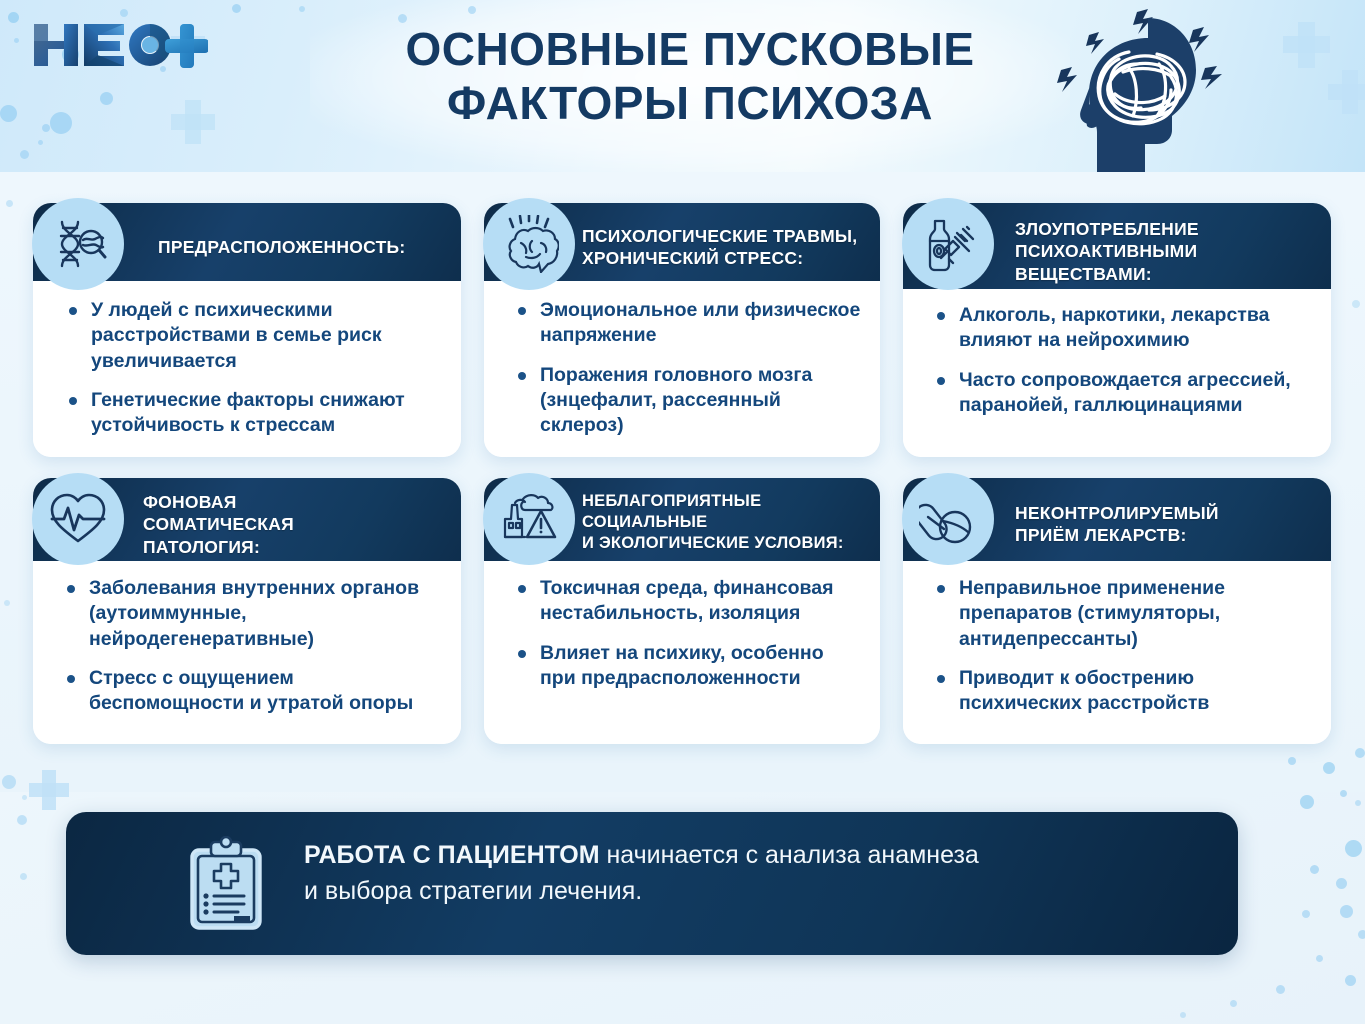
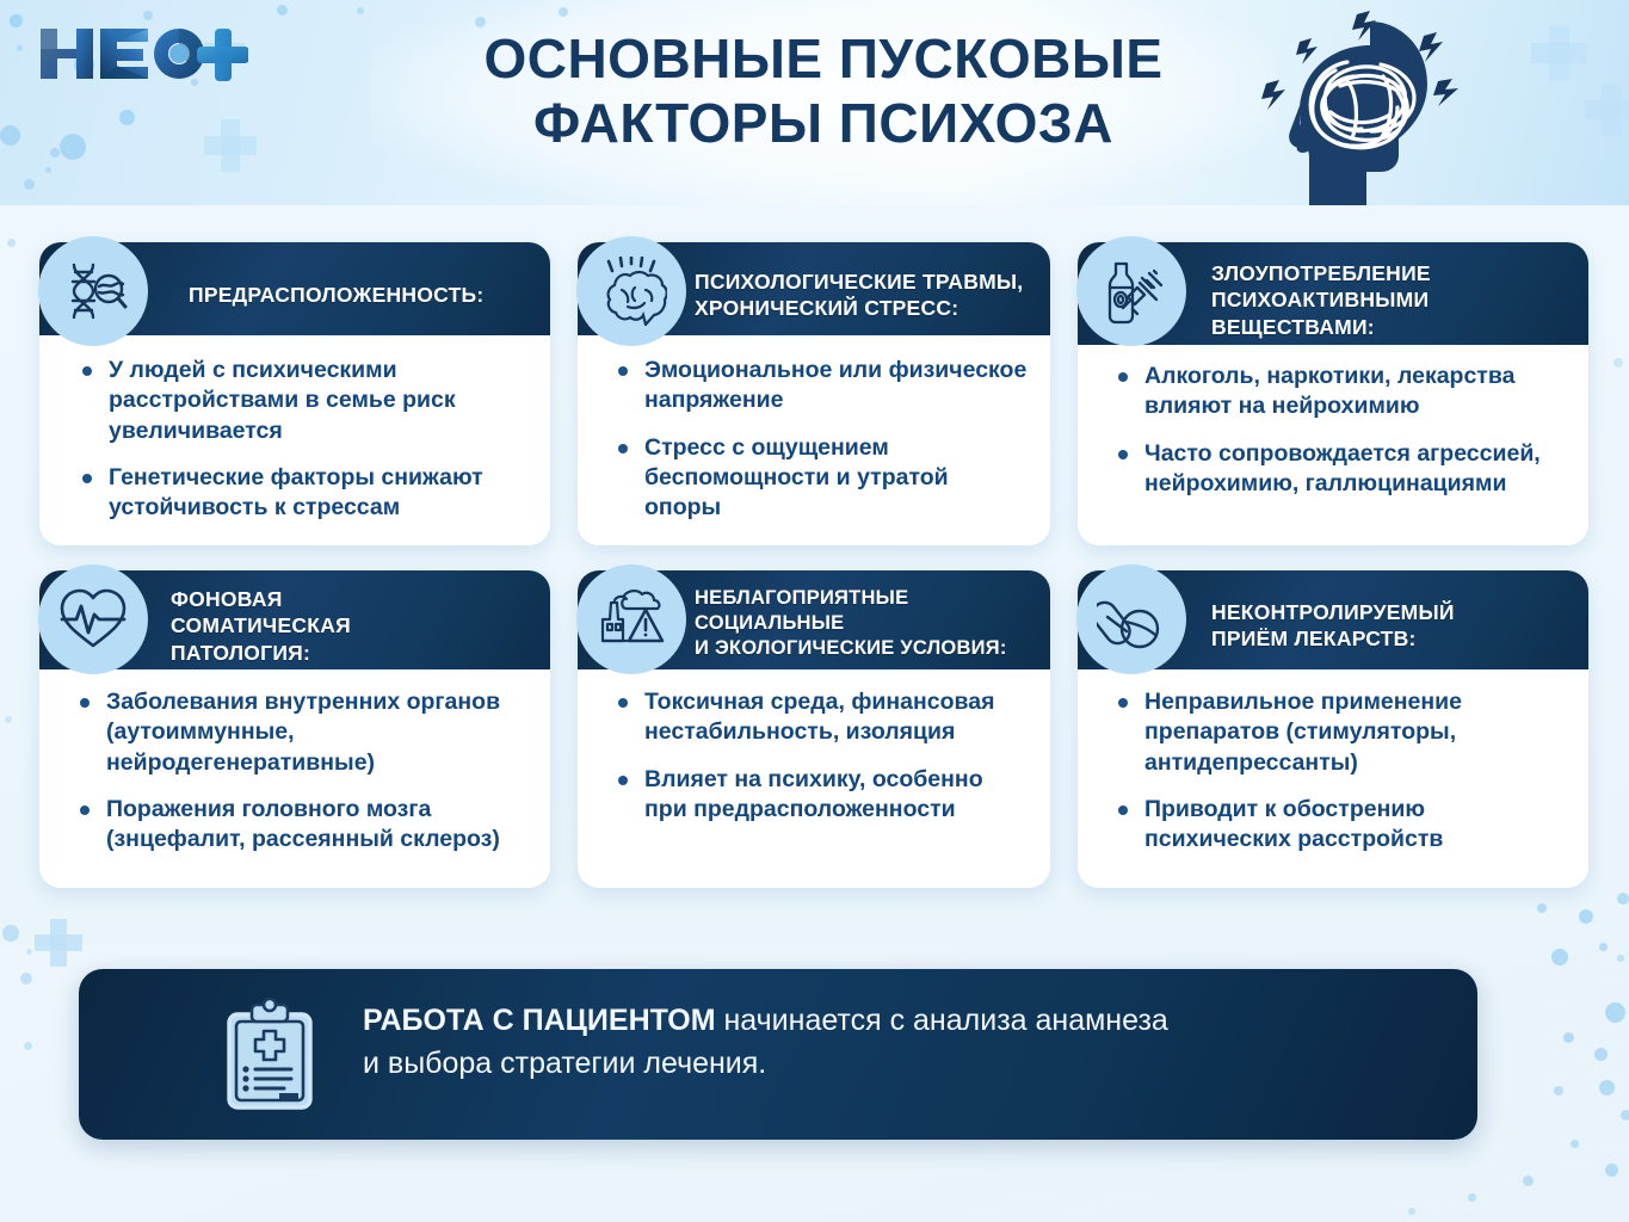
  ОСНОВНЫЕ ПУСКОВЫЕ
  ФАКТОРЫ ПСИХОЗА
  ПРЕДРАСПОЛОЖЕННОСТЬ:
  У людей с психическими расстройствами в семье риск увеличивается
  Генетические факторы снижают устойчивость к стрессам
  ПСИХОЛОГИЧЕСКИЕ ТРАВМЫ,
  ХРОНИЧЕСКИЙ СТРЕСС:
  Эмоциональное или физическое напряжение
- Поражения головного мозга (знцефалит, рассеянный склероз)
+ Стресс с ощущением беспомощности и утратой опоры
  ЗЛОУПОТРЕБЛЕНИЕ
  ПСИХОАКТИВНЫМИ
  ВЕЩЕСТВАМИ:
  Алкоголь, наркотики, лекарства влияют на нейрохимию
- Часто сопровождается агрессией, паранойей, галлюцинациями
+ Часто сопровождается агрессией, нейрохимию, галлюцинациями
  ФОНОВАЯ
  СОМАТИЧЕСКАЯ
  ПАТОЛОГИЯ:
  Заболевания внутренних органов (аутоиммунные, нейродегенеративные)
- Стресс с ощущением беспомощности и утратой опоры
+ Поражения головного мозга (знцефалит, рассеянный склероз)
  НЕБЛАГОПРИЯТНЫЕ
  СОЦИАЛЬНЫЕ
  И ЭКОЛОГИЧЕСКИЕ УСЛОВИЯ:
  Токсичная среда, финансовая нестабильность, изоляция
  Влияет на психику, особенно при предрасположенности
  НЕКОНТРОЛИРУЕМЫЙ
  ПРИЁМ ЛЕКАРСТВ:
  Неправильное применение препаратов (стимуляторы, антидепрессанты)
  Приводит к обострению психических расстройств
  РАБОТА С ПАЦИЕНТОМ начинается с анализа анамнеза
  и выбора стратегии лечения.
